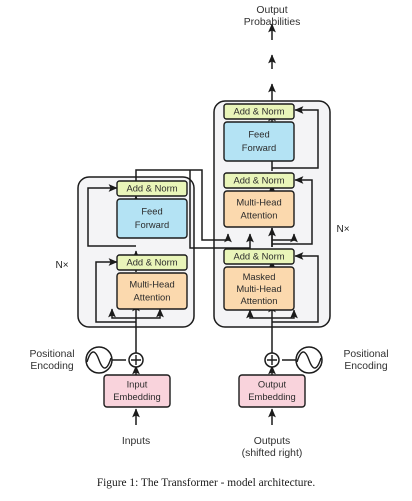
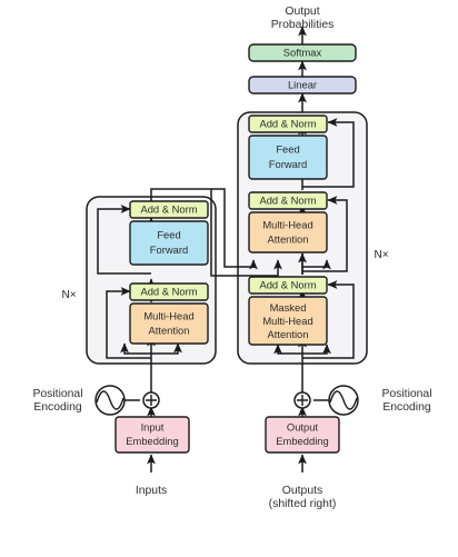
  Add & Norm
  Feed
  Forward
  Add & Norm
  Multi-Head
  Attention
  Add & Norm
  Feed
  Forward
  Add & Norm
  Multi-Head
  Attention
  Add & Norm
  Masked
  Multi-Head
  Attention
+ Linear
+ Softmax
  Input
  Embedding
  Output
  Embedding
  Output
  Probabilities
  Inputs
  Outputs
  (shifted right)
  Positional
  Encoding
  Positional
  Encoding
  N×
  N×
- Figure 1: The Transformer - model architecture.
